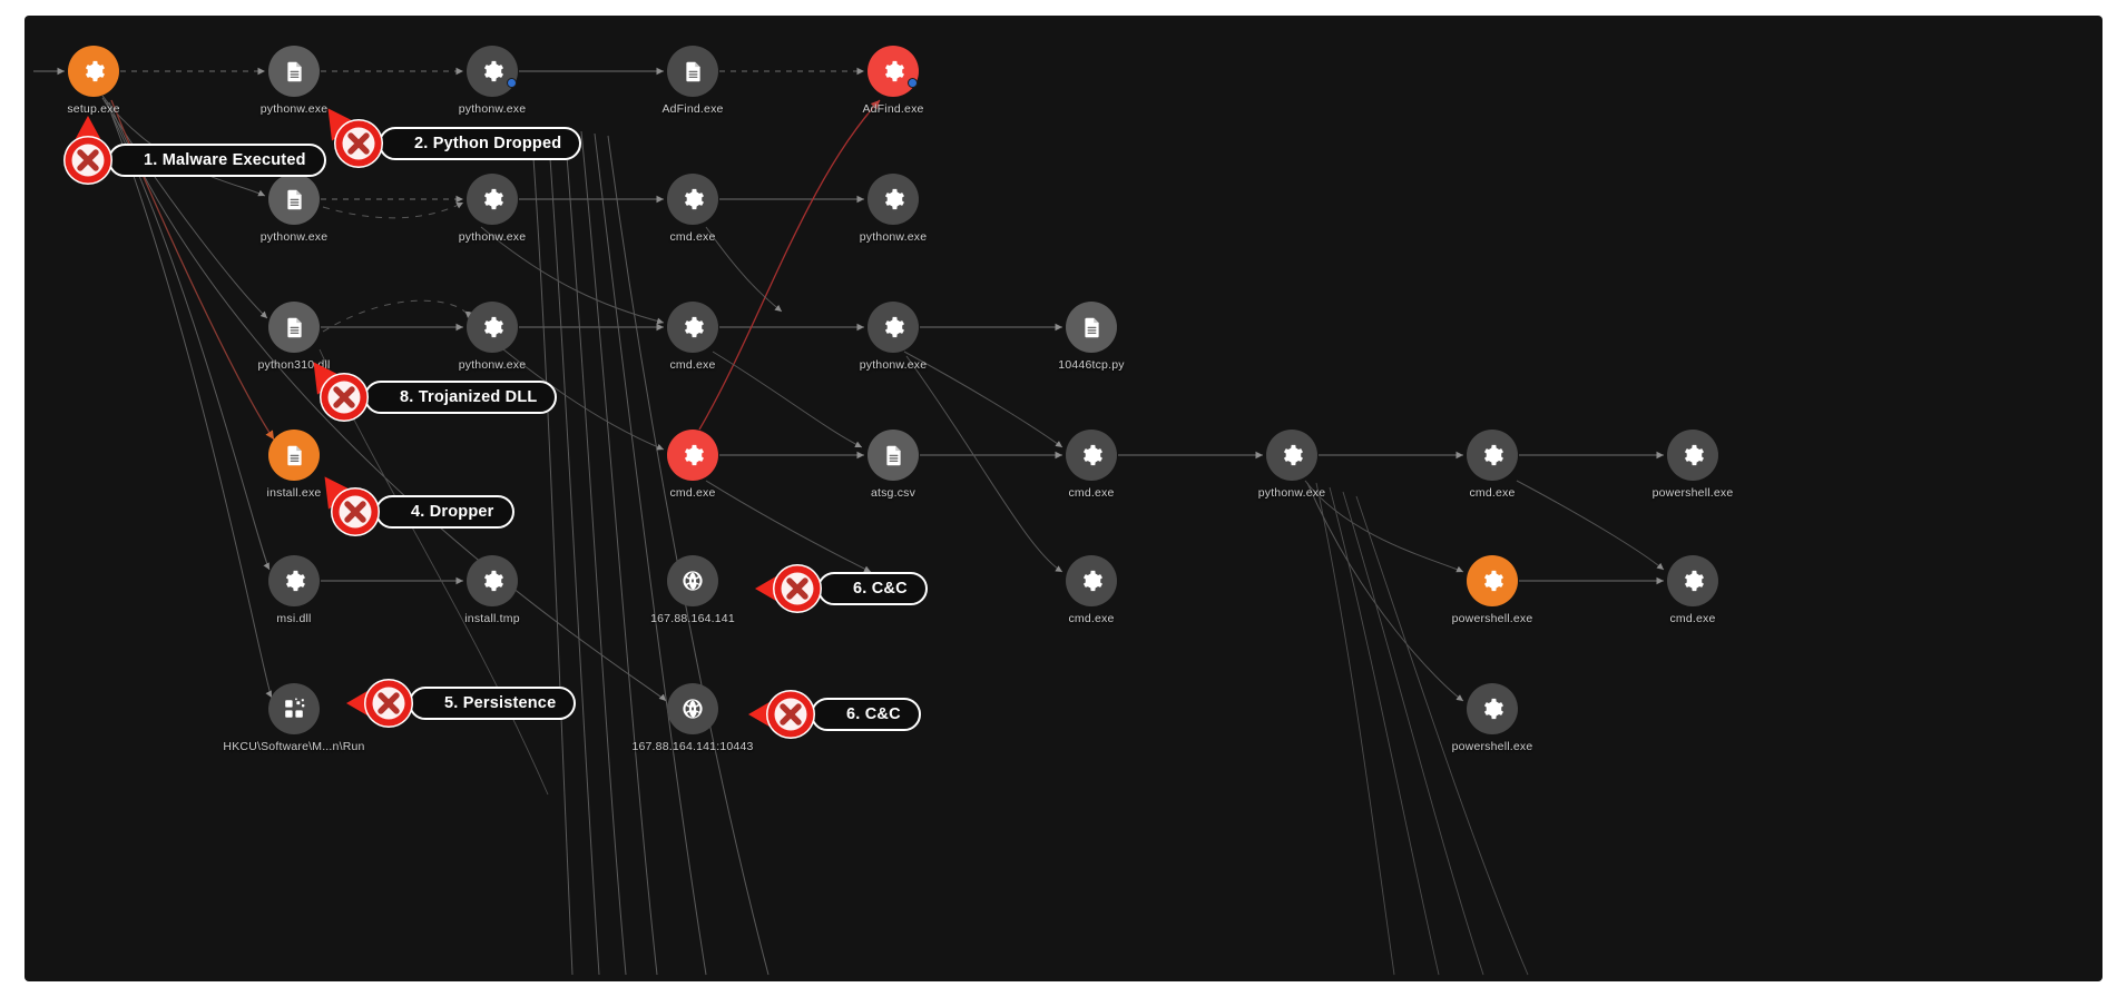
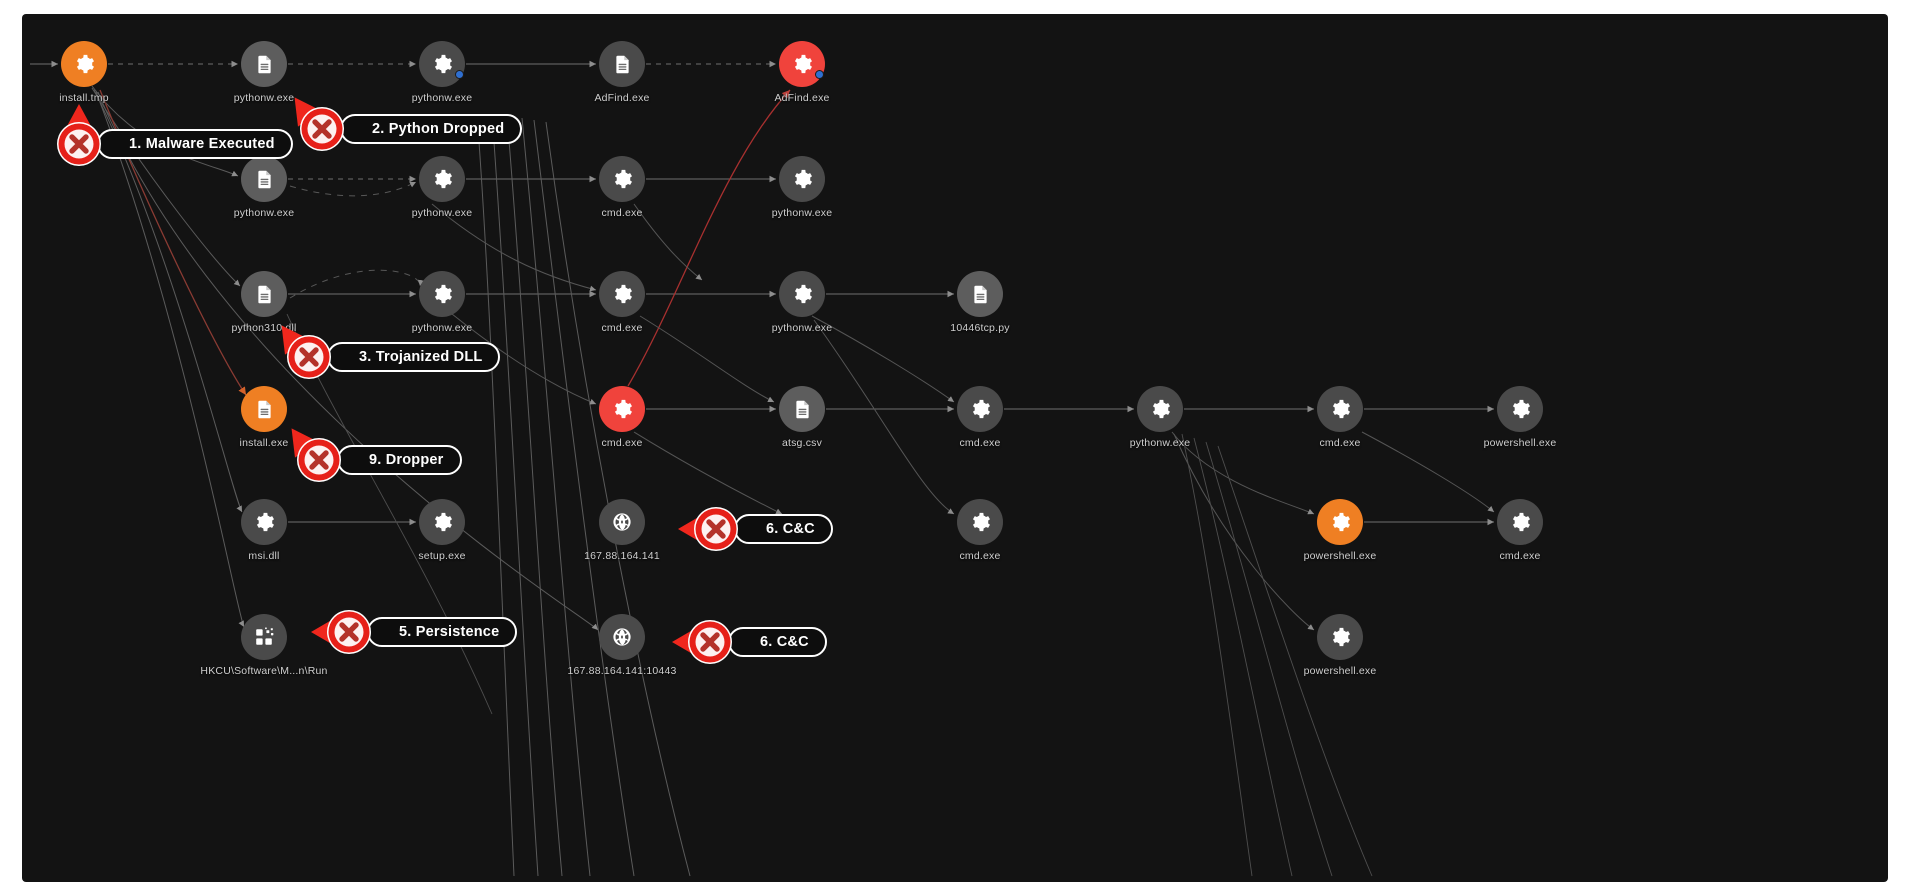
- setup.exe
+ install.tmp
  pythonw.exe
  pythonw.exe
  AdFind.exe
  AdFind.exe
  pythonw.exe
  pythonw.exe
  cmd.exe
  pythonw.exe
  python310.dll
  pythonw.exe
  cmd.exe
  pythonw.exe
  10446tcp.py
  install.exe
  cmd.exe
  atsg.csv
  cmd.exe
  pythonw.exe
  cmd.exe
  powershell.exe
  msi.dll
- install.tmp
+ setup.exe
  167.88.164.141
  cmd.exe
  powershell.exe
  cmd.exe
  HKCU\Software\M...n\Run
  167.88.164.141:10443
  powershell.exe
  1. Malware Executed
  2. Python Dropped
- 8. Trojanized DLL
+ 3. Trojanized DLL
- 4. Dropper
+ 9. Dropper
  5. Persistence
  6. C&C
  6. C&C
